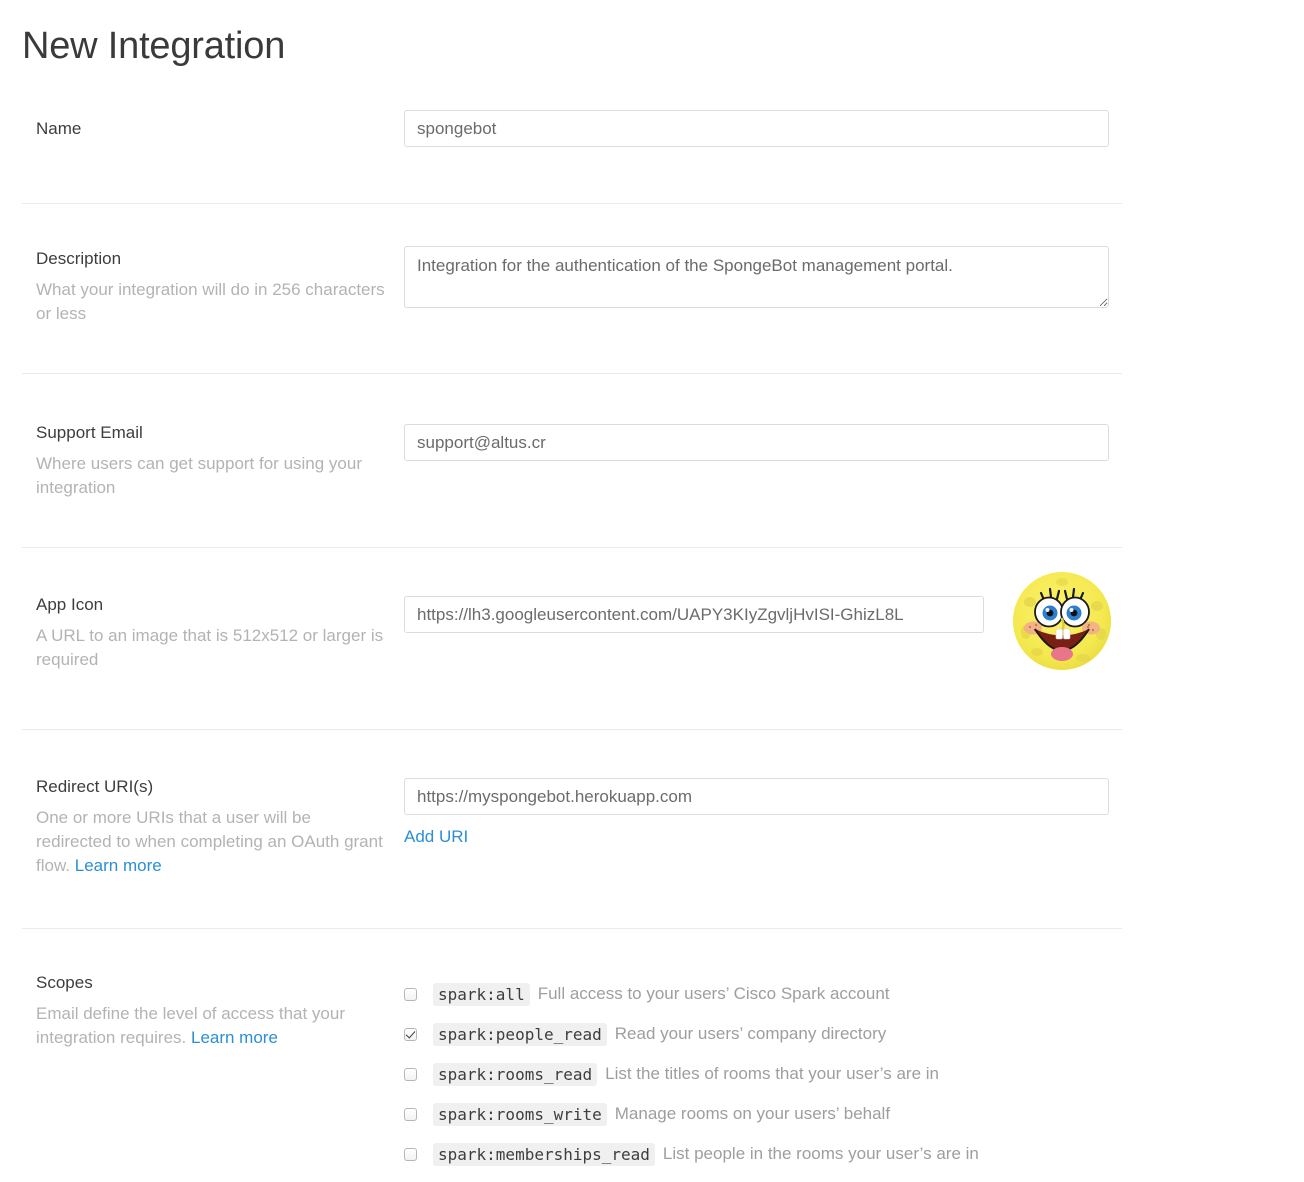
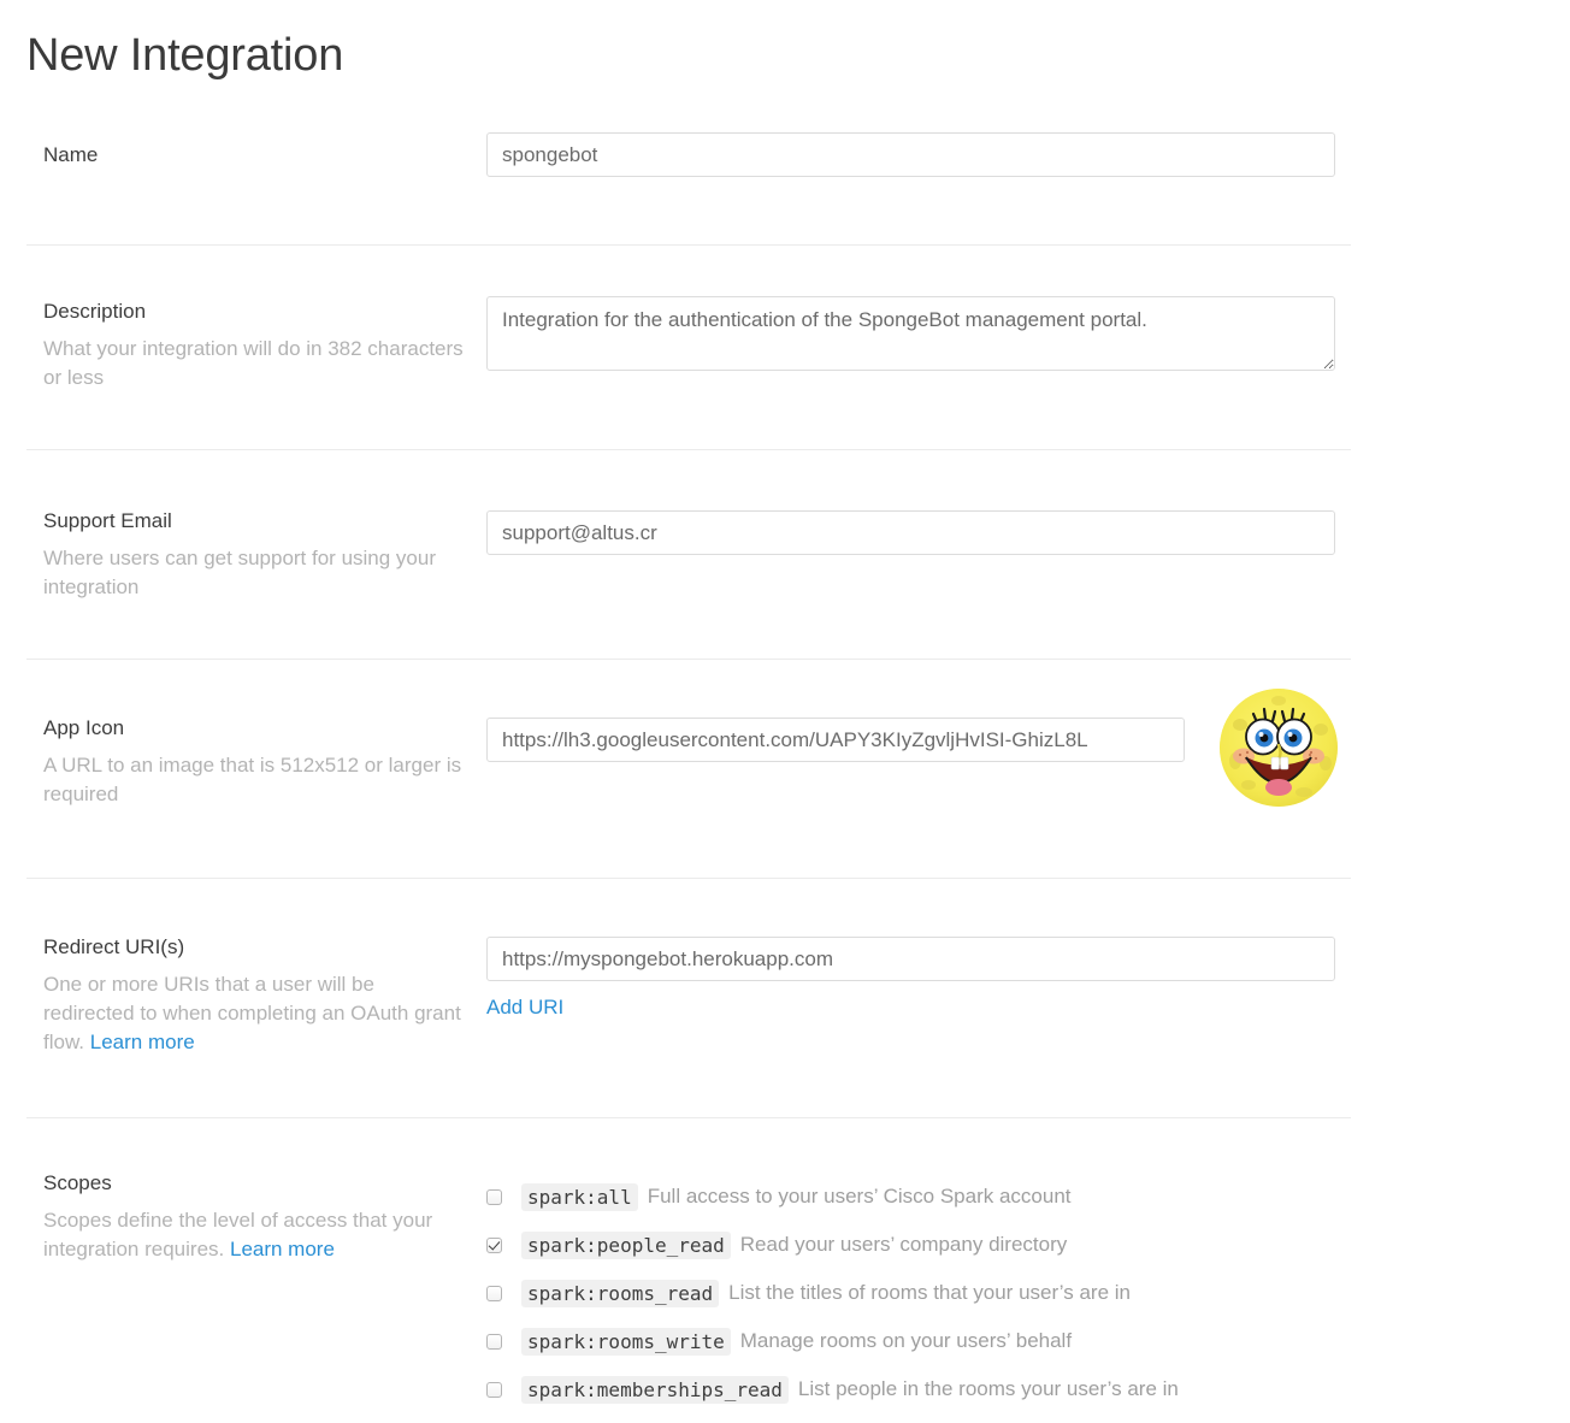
  New Integration
  Name
  spongebot
  Description
- What your integration will do in 256 characters or less
+ What your integration will do in 382 characters or less
  Integration for the authentication of the SpongeBot management portal.
  Support Email
  Where users can get support for using your integration
  support@altus.cr
  App Icon
  A URL to an image that is 512x512 or larger is required
  https://lh3.googleusercontent.com/UAPY3KIyZgvljHvISI-GhizL8L
  Redirect URI(s)
  One or more URIs that a user will be redirected to when completing an OAuth grant flow. Learn more
  https://myspongebot.herokuapp.com
  Add URI
  Scopes
- Email define the level of access that your integration requires. Learn more
+ Scopes define the level of access that your integration requires. Learn more
  spark:all
  Full access to your users’ Cisco Spark account
  spark:people_read
  Read your users’ company directory
  spark:rooms_read
  List the titles of rooms that your user’s are in
  spark:rooms_write
  Manage rooms on your users’ behalf
  spark:memberships_read
  List people in the rooms your user’s are in
